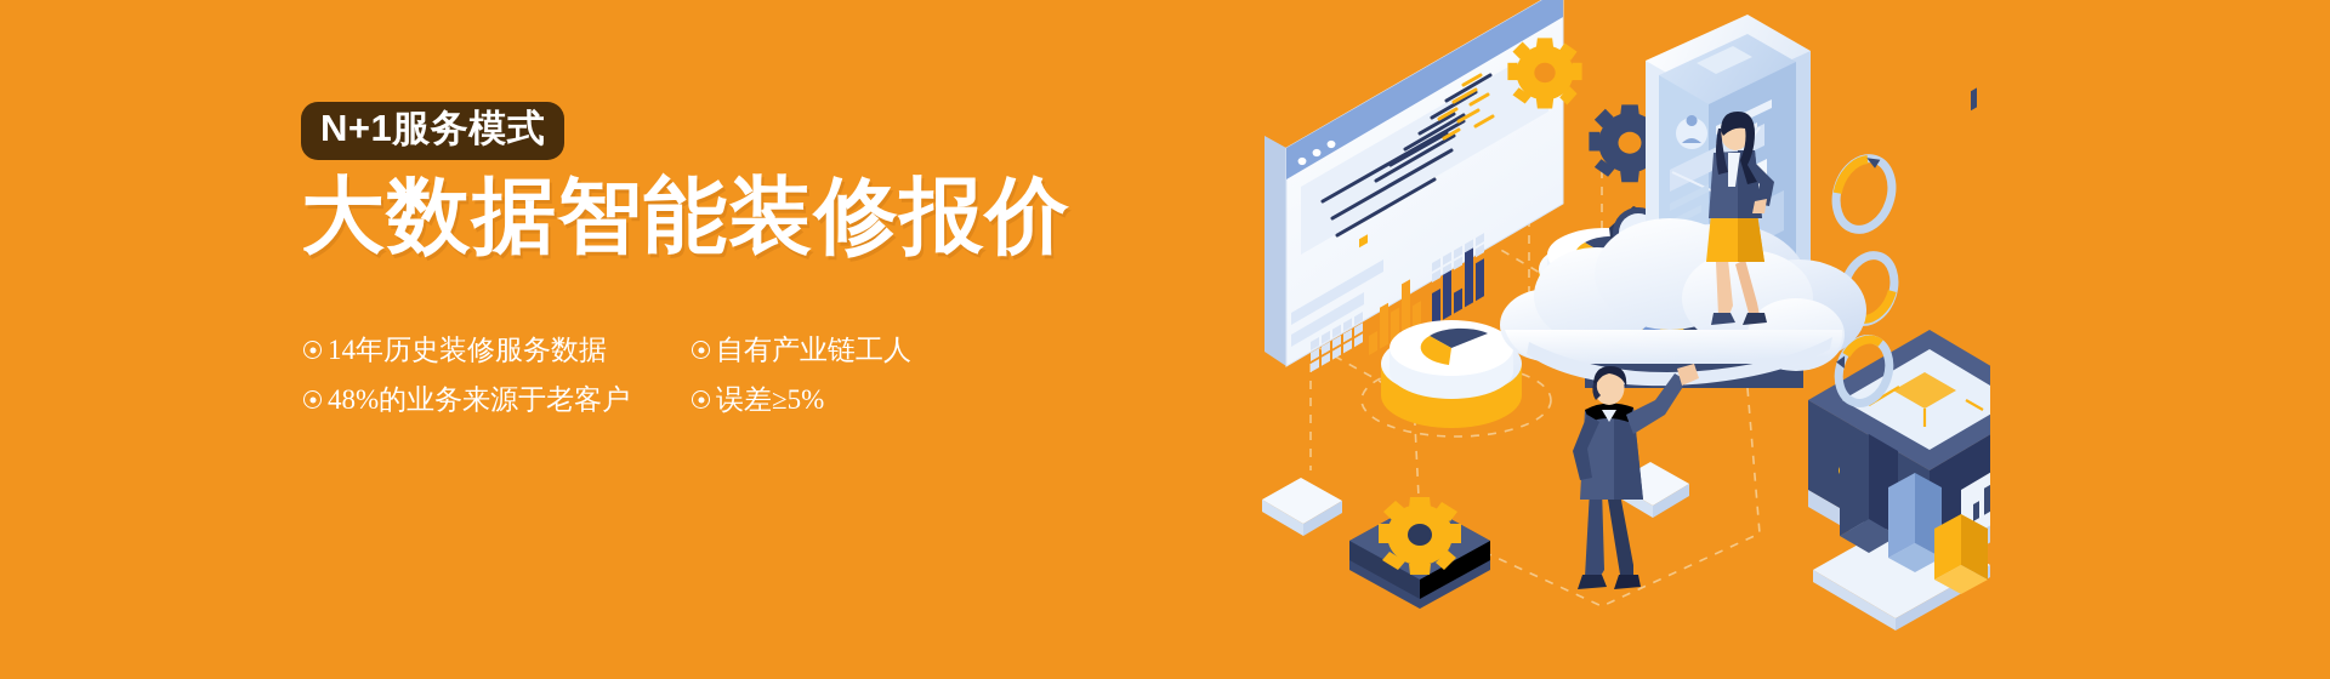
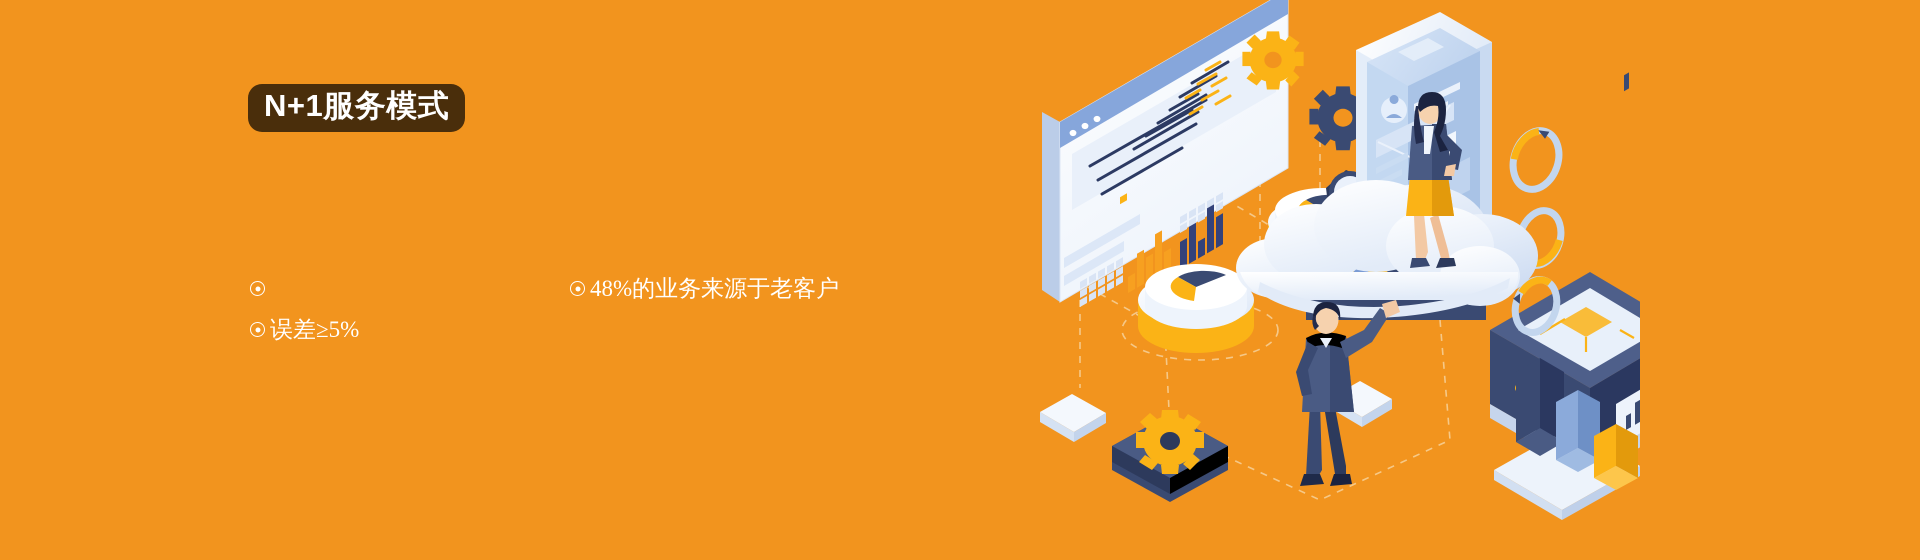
  N+1服务模式
- 大数据智能装修报价
- 14年历史装修服务数据
- 自有产业链工人
  48%的业务来源于老客户
  误差≥5%
